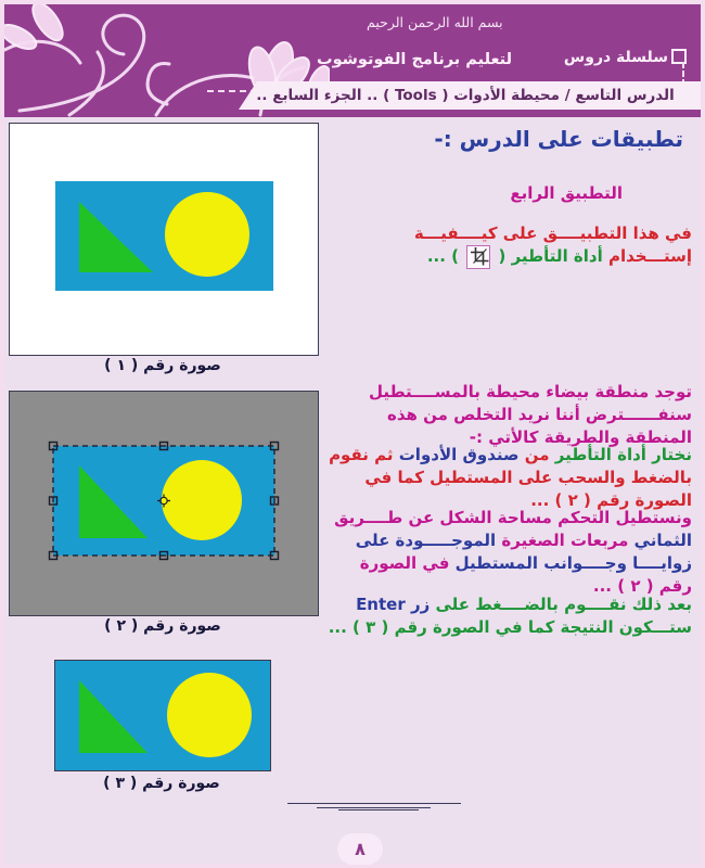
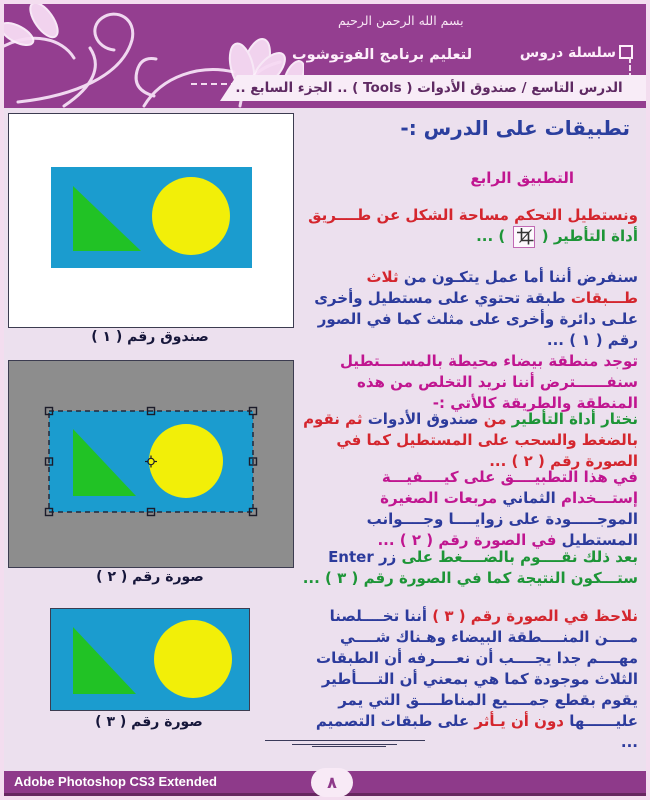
  بسم الله الرحمن الرحيم
  سلسلة دروس
  لتعليم برنامج الفوتوشوب
- الدرس التاسع / محيطة الأدوات ( Tools ) .. الجزء السابع ..
+ الدرس التاسع / صندوق الأدوات ( Tools ) .. الجزء السابع ..
- صورة رقم ( ١ )
+ صندوق رقم ( ١ )
  صورة رقم ( ٢ )
  صورة رقم ( ٣ )
  تطبيقات على الدرس :-
  التطبيق الرابع
- في هذا التطبيــــق على كيــــفيـــة إستـــخدام أداة التأطير ( ) ...
+ ونستطيل التحكم مساحة الشكل عن طــــريق أداة التأطير ( ) ...
+ سنفرض أننا أما عمل يتكـون من ثلاث طـــبقات طبقة تحتوي على مستطيل وأخرى علـى دائرة وأخرى على مثلث كما في الصور رقم ( ١ ) ...
  توجد منطقة بيضاء محيطة بالمســــتطيل سنفــــــترض أننا نريد التخلص من هذه المنطقة والطريقة كالأتي :-
  نختار أداة التأطير من صندوق الأدوات ثم نقوم بالضغط والسحب على المستطيل كما في الصورة رقم ( ٢ ) ...
- ونستطيل التحكم مساحة الشكل عن طــــريق الثماني مربعات الصغيرة الموجـــــودة على زوايــــا وجــــوانب المستطيل في الصورة رقم ( ٢ ) ...
+ في هذا التطبيــــق على كيــــفيـــة إستـــخدام الثماني مربعات الصغيرة الموجـــــودة على زوايــــا وجــــوانب المستطيل في الصورة رقم ( ٢ ) ...
  بعد ذلك نقــــوم بالضــــغط على زر Enter ستـــكون النتيجة كما في الصورة رقم ( ٣ ) ...
+ نلاحظ في الصورة رقم ( ٣ ) أننا تخــــلصنا مــــن المنــــطقة البيضاء وهـناك شــــي مهــــم جدا يجــــب أن نعــــرفه أن الطبقات الثلاث موجودة كما هي بمعني أن التــــأطير يقوم بقطع جمــــيع المناطــــق التي يمر عليــــــها دون أن يـأثر على طبقات التصميم ...
+ Adobe Photoshop CS3 Extended
  ٨
